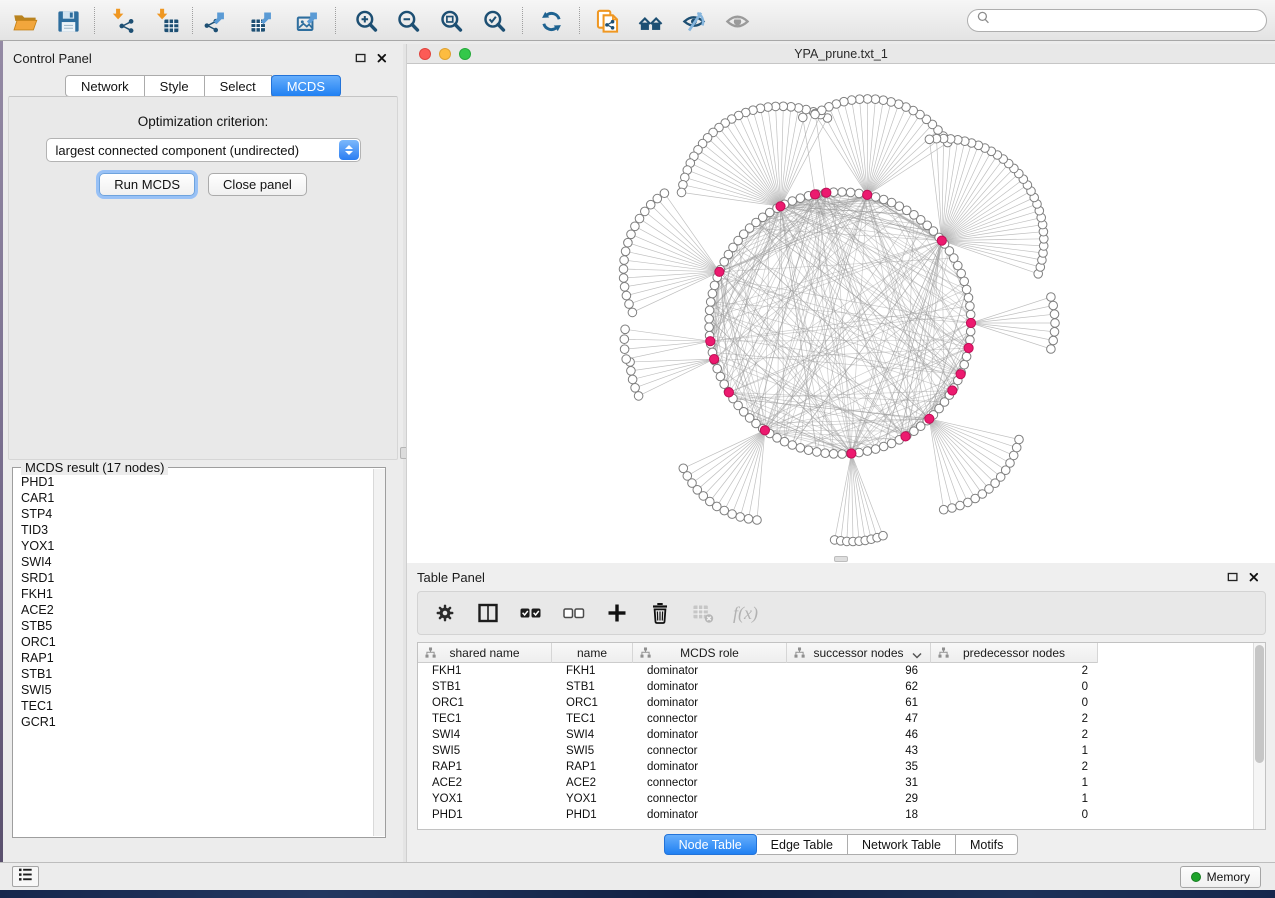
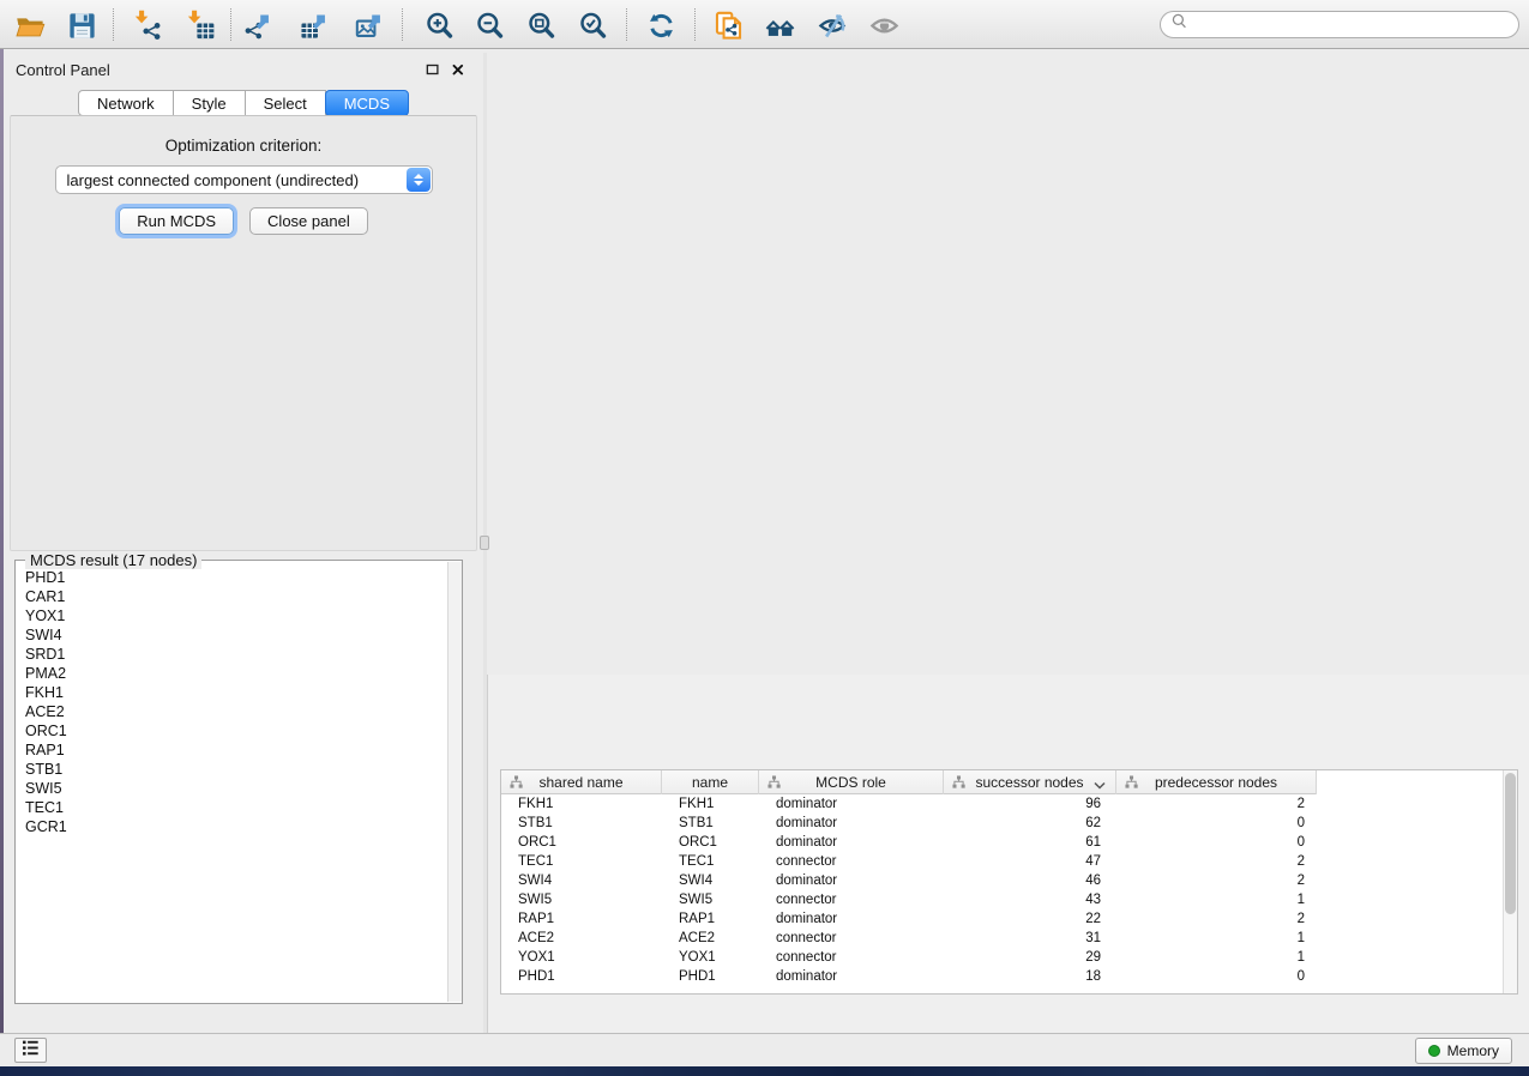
  Control Panel
  Network
  Style
  Select
  MCDS
  Optimization criterion:
  largest connected component (undirected)
  Run MCDS
  Close panel
  MCDS result (17 nodes)
  PHD1
  CAR1
- STP4
- TID3
  YOX1
  SWI4
  SRD1
+ PMA2
  FKH1
  ACE2
- STB5
  ORC1
  RAP1
  STB1
  SWI5
  TEC1
  GCR1
- YPA_prune.txt_1
- Table Panel
- f(x)
  shared name
  name
  MCDS role
  successor nodes
  predecessor nodes
  FKH1
  FKH1
  dominator
  96
  2
  STB1
  STB1
  dominator
  62
  0
  ORC1
  ORC1
  dominator
  61
  0
  TEC1
  TEC1
  connector
  47
  2
  SWI4
  SWI4
  dominator
  46
  2
  SWI5
  SWI5
  connector
  43
  1
  RAP1
  RAP1
  dominator
- 35
+ 22
  2
  ACE2
  ACE2
  connector
  31
  1
  YOX1
  YOX1
  connector
  29
  1
  PHD1
  PHD1
  dominator
  18
  0
- Node Table
- Edge Table
- Network Table
- Motifs
  Memory
